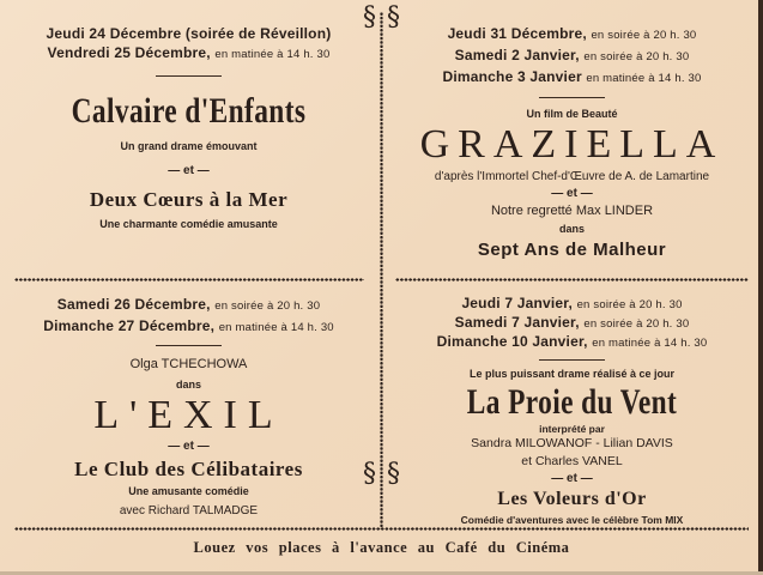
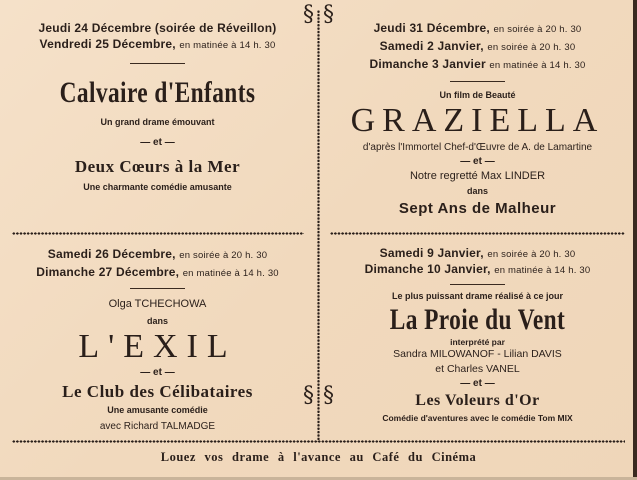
  §
  §
  §
  §
  Jeudi 24 Décembre (soirée de Réveillon)
  Vendredi 25 Décembre, en matinée à 14 h. 30
  Calvaire d'Enfants
  Un grand drame émouvant
  — et —
  Deux Cœurs à la Mer
  Une charmante comédie amusante
  Jeudi 31 Décembre, en soirée à 20 h. 30
  Samedi 2 Janvier, en soirée à 20 h. 30
  Dimanche 3 Janvier en matinée à 14 h. 30
  Un film de Beauté
  GRAZIELLA
  d'après l'Immortel Chef-d'Œuvre de A. de Lamartine
  — et —
  Notre regretté Max LINDER
  dans
  Sept Ans de Malheur
  Samedi 26 Décembre, en soirée à 20 h. 30
  Dimanche 27 Décembre, en matinée à 14 h. 30
  Olga TCHECHOWA
  dans
  L'EXIL
  — et —
  Le Club des Célibataires
  Une amusante comédie
  avec Richard TALMADGE
- Jeudi 7 Janvier, en soirée à 20 h. 30
- Samedi 7 Janvier, en soirée à 20 h. 30
+ Samedi 9 Janvier, en soirée à 20 h. 30
  Dimanche 10 Janvier, en matinée à 14 h. 30
  Le plus puissant drame réalisé à ce jour
  La Proie du Vent
  interprété par
  Sandra MILOWANOF - Lilian DAVIS
  et Charles VANEL
  — et —
  Les Voleurs d'Or
- Comédie d'aventures avec le célèbre Tom MIX
+ Comédie d'aventures avec le comédie Tom MIX
- Louez vos places à l'avance au Café du Cinéma
+ Louez vos drame à l'avance au Café du Cinéma
